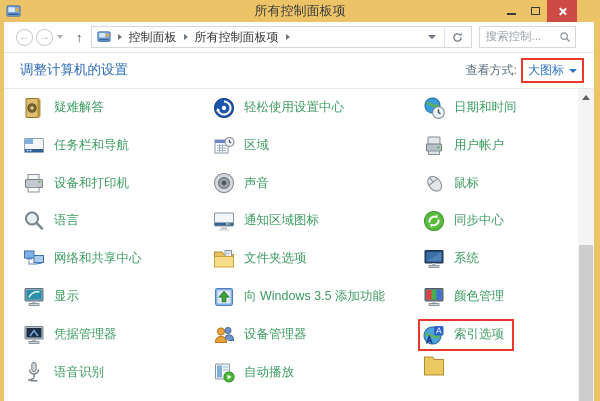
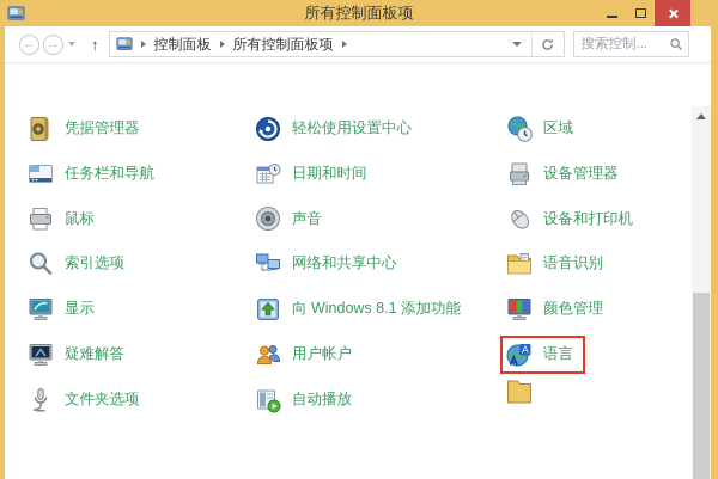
  所有控制面板项
  ←
  →
  ↑
  控制面板
  所有控制面板项
  搜索控制...
- 调整计算机的设置
- 查看方式:
- 大图标
- 疑难解答
+ 凭据管理器
  轻松使用设置中心
- 日期和时间
+ 区域
  任务栏和导航
- 区域
+ 日期和时间
- 用户帐户
+ 设备管理器
- 设备和打印机
+ 鼠标
  声音
- 鼠标
+ 设备和打印机
- 语言
+ 索引选项
- 通知区域图标
- 同步中心
  网络和共享中心
- 文件夹选项
+ 语音识别
- 系统
  显示
- 向 Windows 3.5 添加功能
+ 向 Windows 8.1 添加功能
  颜色管理
- 凭据管理器
+ 疑难解答
- 设备管理器
+ 用户帐户
  A
- 索引选项
+ 语言
- 语音识别
+ 文件夹选项
  自动播放
